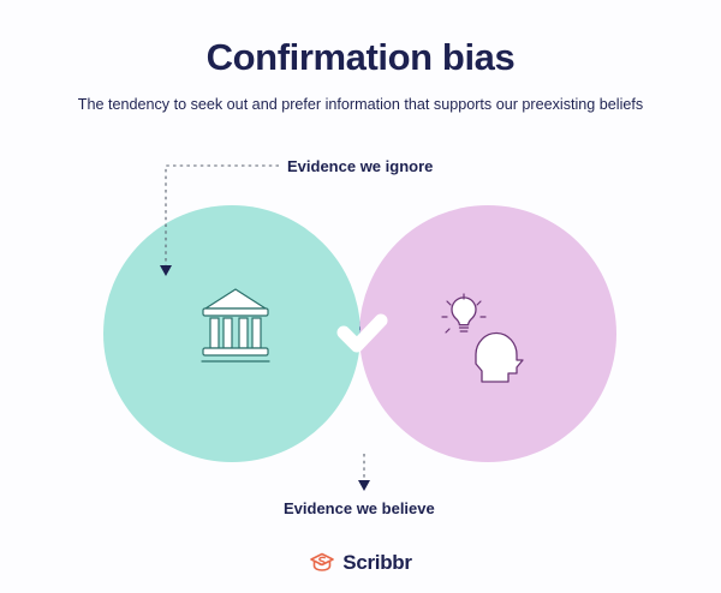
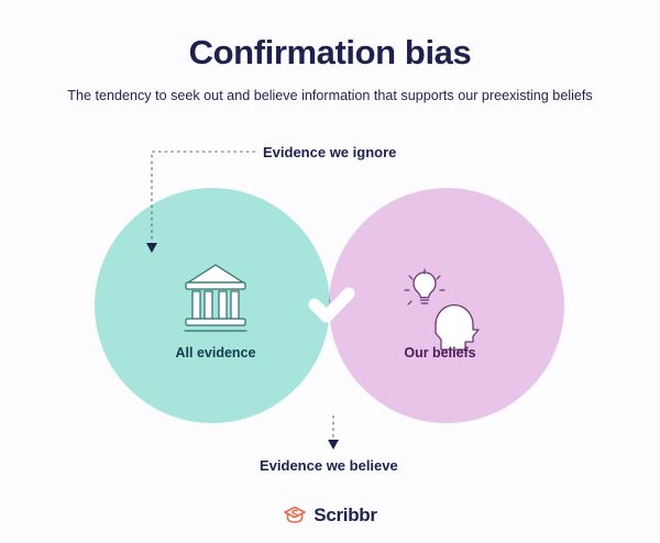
  Confirmation bias
- The tendency to seek out and prefer information that supports our preexisting beliefs
+ The tendency to seek out and believe information that supports our preexisting beliefs
  Evidence we ignore
  Evidence we believe
+ All evidence
+ Our beliefs
  Scribbr
